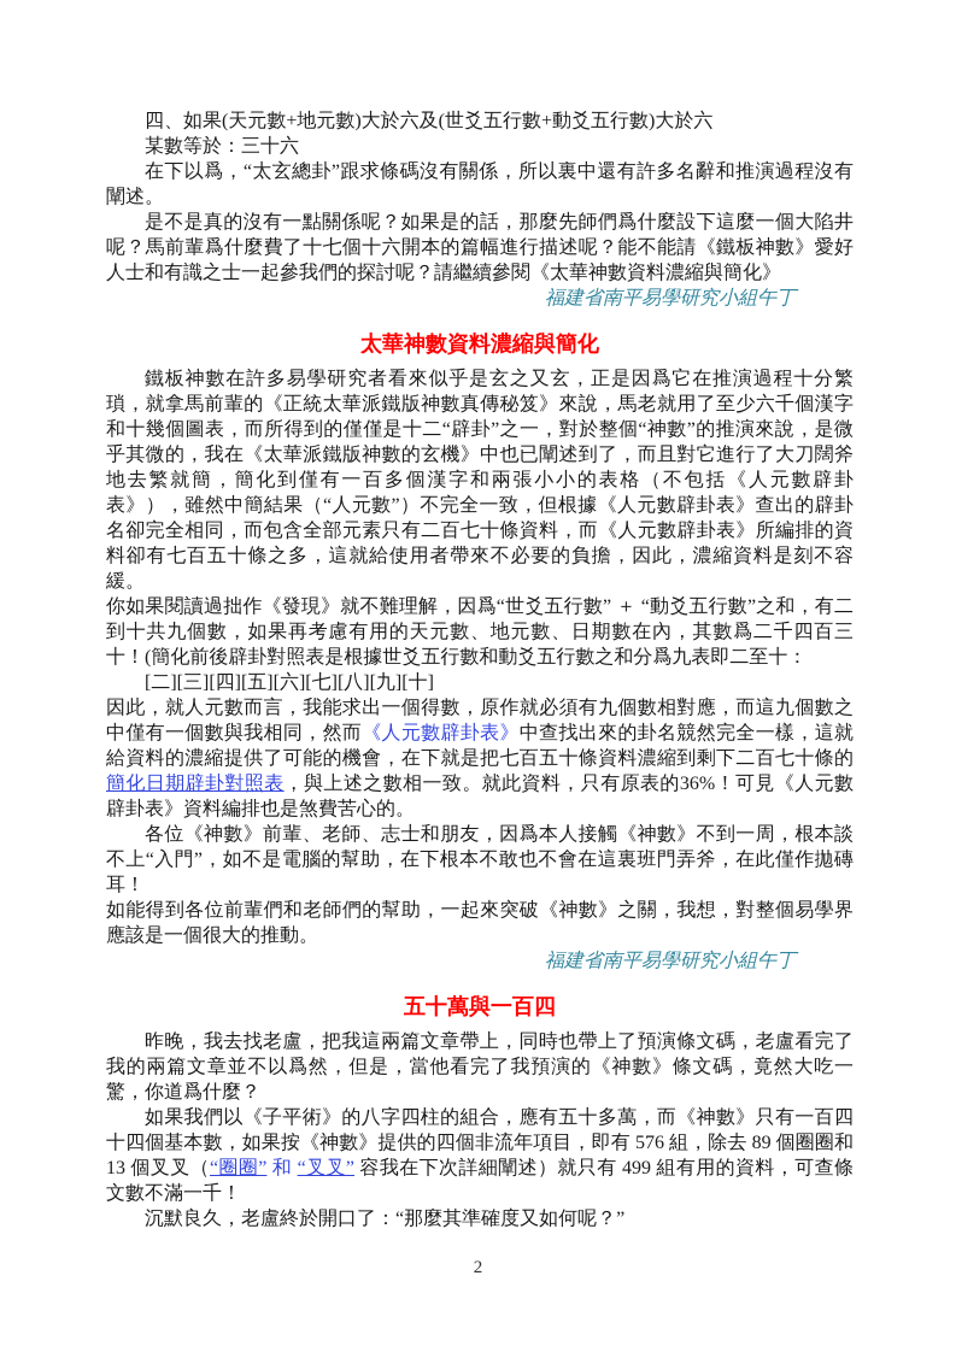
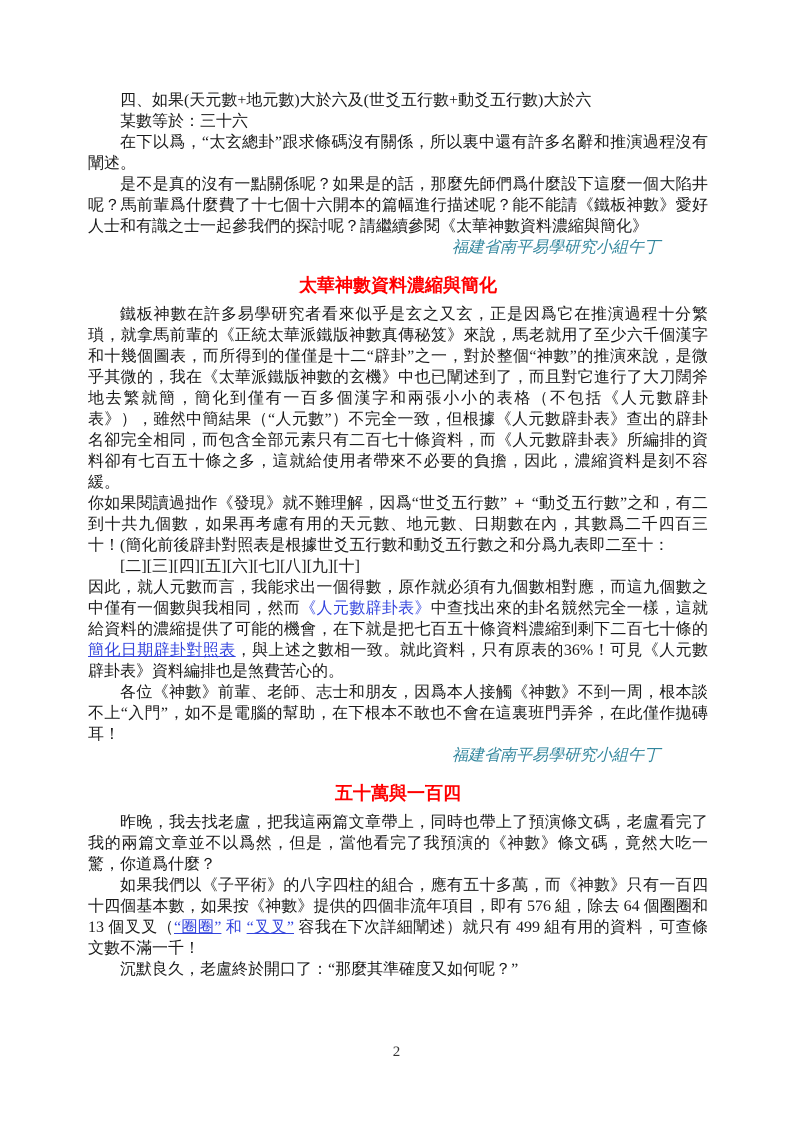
  四、如果(天元數+地元數)大於六及(世爻五行數+動爻五行數)大於六
  某數等於：三十六
  在下以爲，“太玄總卦”跟求條碼沒有關係，所以裏中還有許多名辭和推演過程沒有闡述。
  是不是真的沒有一點關係呢？如果是的話，那麼先師們爲什麼設下這麼一個大陷井呢？馬前輩爲什麼費了十七個十六開本的篇幅進行描述呢？能不能請《鐵板神數》愛好人士和有識之士一起參我們的探討呢？請繼續參閱《太華神數資料濃縮與簡化》
  福建省南平易學研究小組午丁
  太華神數資料濃縮與簡化
  鐵板神數在許多易學研究者看來似乎是玄之又玄，正是因爲它在推演過程十分繁瑣，就拿馬前輩的《正統太華派鐵版神數真傳秘笈》來說，馬老就用了至少六千個漢字和十幾個圖表，而所得到的僅僅是十二“辟卦”之一，對於整個“神數”的推演來說，是微乎其微的，我在《太華派鐵版神數的玄機》中也已闡述到了，而且對它進行了大刀闊斧地去繁就簡，簡化到僅有一百多個漢字和兩張小小的表格（不包括《人元數辟卦表》），雖然中簡結果（“人元數”）不完全一致，但根據《人元數辟卦表》查出的辟卦名卻完全相同，而包含全部元素只有二百七十條資料，而《人元數辟卦表》所編排的資料卻有七百五十條之多，這就給使用者帶來不必要的負擔，因此，濃縮資料是刻不容緩。
  你如果閱讀過拙作《發現》就不難理解，因爲“世爻五行數” ＋ “動爻五行數”之和，有二到十共九個數，如果再考慮有用的天元數、地元數、日期數在內，其數爲二千四百三十！(簡化前後辟卦對照表是根據世爻五行數和動爻五行數之和分爲九表即二至十：
  [二][三][四][五][六][七][八][九][十]
  因此，就人元數而言，我能求出一個得數，原作就必須有九個數相對應，而這九個數之中僅有一個數與我相同，然而《人元數辟卦表》中查找出來的卦名競然完全一樣，這就給資料的濃縮提供了可能的機會，在下就是把七百五十條資料濃縮到剩下二百七十條的簡化日期辟卦對照表，與上述之數相一致。就此資料，只有原表的36%！可見《人元數辟卦表》資料編排也是煞費苦心的。
  各位《神數》前輩、老師、志士和朋友，因爲本人接觸《神數》不到一周，根本談不上“入門”，如不是電腦的幫助，在下根本不敢也不會在這裏班門弄斧，在此僅作拋磚耳！
- 如能得到各位前輩們和老師們的幫助，一起來突破《神數》之關，我想，對整個易學界應該是一個很大的推動。
  福建省南平易學研究小組午丁
  五十萬與一百四
  昨晚，我去找老盧，把我這兩篇文章帶上，同時也帶上了預演條文碼，老盧看完了我的兩篇文章並不以爲然，但是，當他看完了我預演的《神數》條文碼，竟然大吃一驚，你道爲什麼？
- 如果我們以《子平術》的八字四柱的組合，應有五十多萬，而《神數》只有一百四十四個基本數，如果按《神數》提供的四個非流年項目，即有 576 組，除去 89 個圈圈和 13 個叉叉（“圈圈” 和 “叉叉” 容我在下次詳細闡述）就只有 499 組有用的資料，可查條文數不滿一千！
+ 如果我們以《子平術》的八字四柱的組合，應有五十多萬，而《神數》只有一百四十四個基本數，如果按《神數》提供的四個非流年項目，即有 576 組，除去 64 個圈圈和 13 個叉叉（“圈圈” 和 “叉叉” 容我在下次詳細闡述）就只有 499 組有用的資料，可查條文數不滿一千！
  沉默良久，老盧終於開口了：“那麼其準確度又如何呢？”
  2
